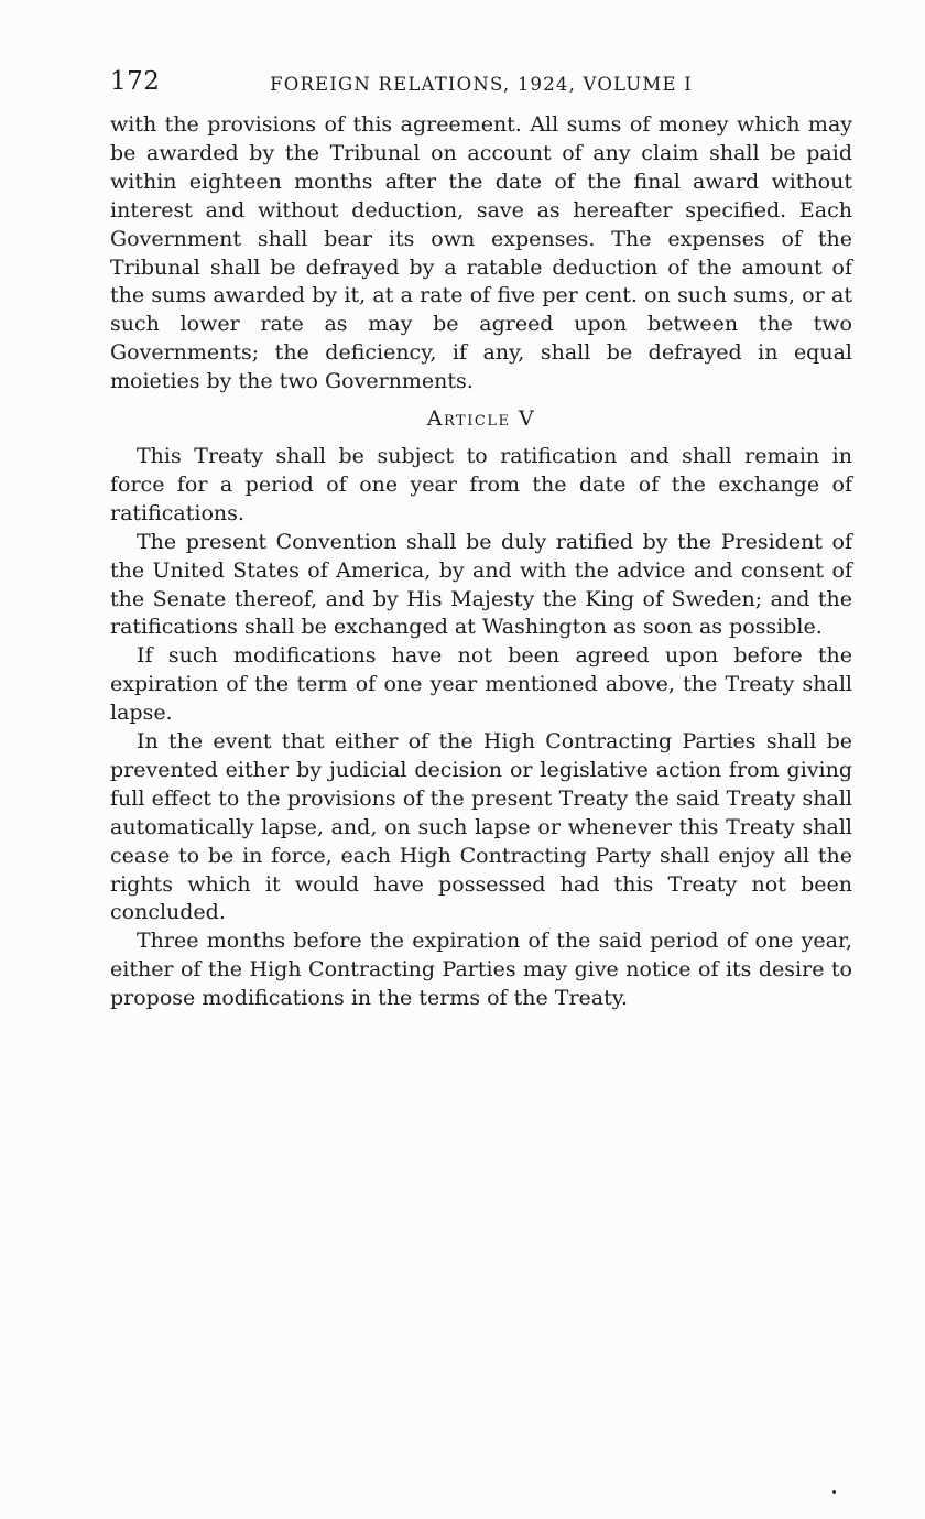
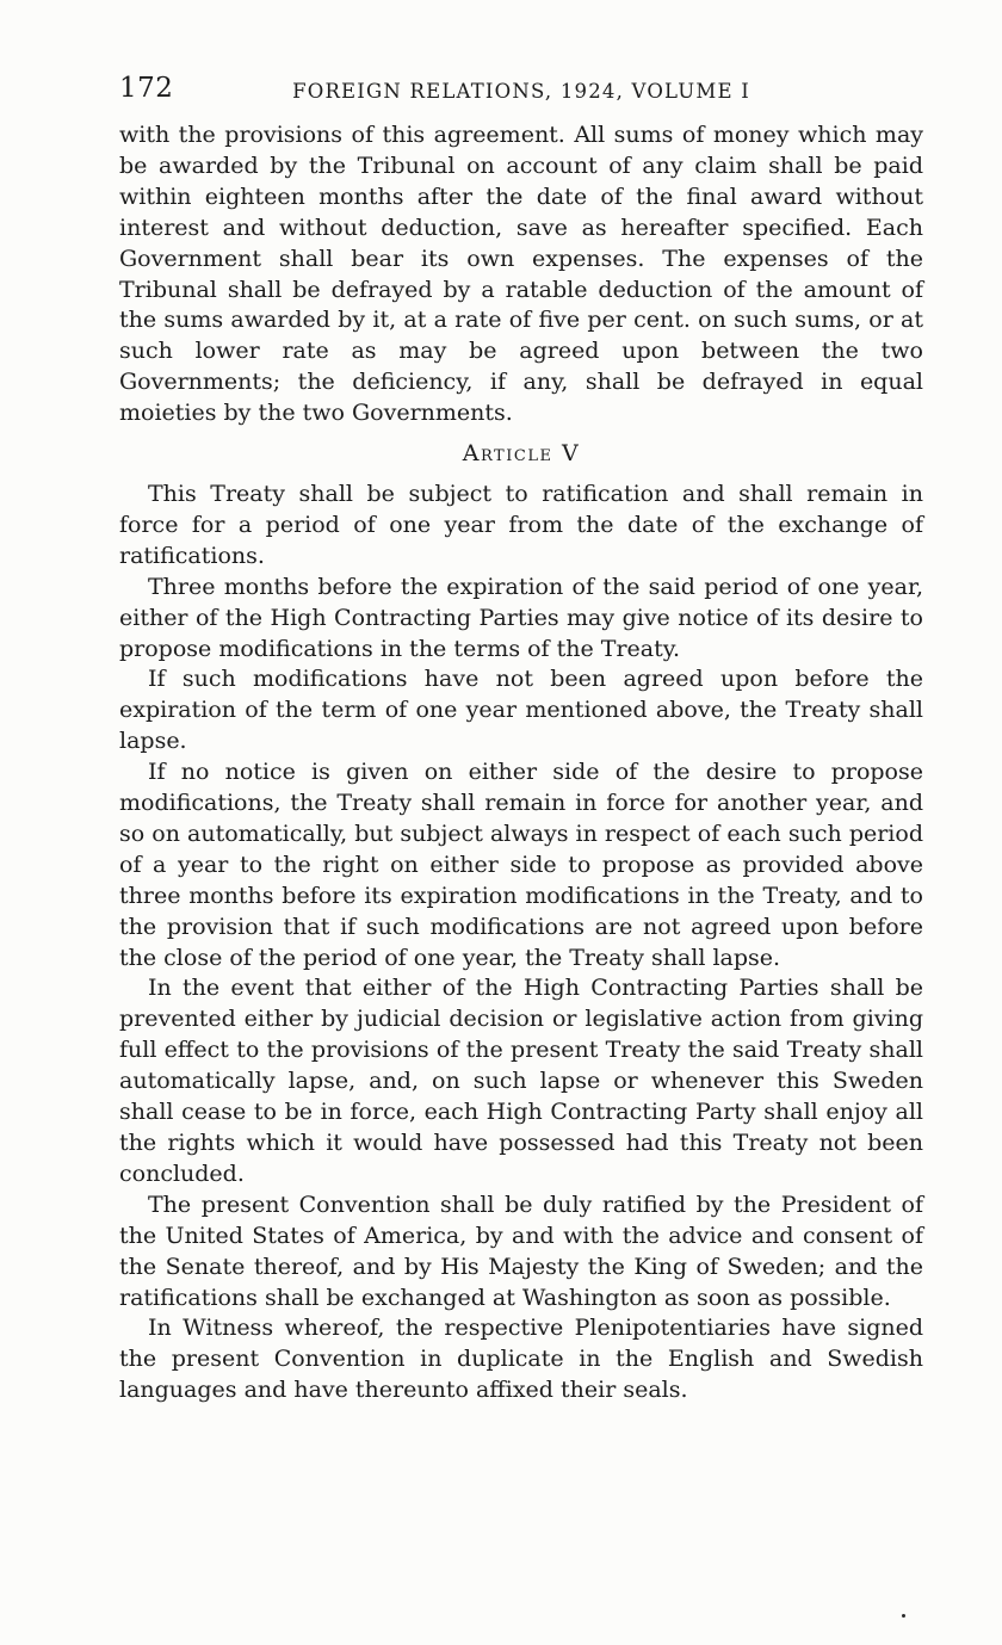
  172
  FOREIGN RELATIONS, 1924, VOLUME I
  with the provisions of this agreement. All sums of money which may be awarded by the Tribunal on account of any claim shall be paid within eighteen months after the date of the final award without interest and without deduction, save as hereafter specified. Each Government shall bear its own expenses. The expenses of the Tribunal shall be defrayed by a ratable deduction of the amount of the sums awarded by it, at a rate of five per cent. on such sums, or at such lower rate as may be agreed upon between the two Governments; the deficiency, if any, shall be defrayed in equal moieties by the two Governments.
  Article V
  This Treaty shall be subject to ratification and shall remain in force for a period of one year from the date of the exchange of ratifications.
- The present Convention shall be duly ratified by the President of the United States of America, by and with the advice and consent of the Senate thereof, and by His Majesty the King of Sweden; and the ratifications shall be exchanged at Washington as soon as possible.
+ Three months before the expiration of the said period of one year, either of the High Contracting Parties may give notice of its desire to propose modifications in the terms of the Treaty.
  If such modifications have not been agreed upon before the expiration of the term of one year mentioned above, the Treaty shall lapse.
+ If no notice is given on either side of the desire to propose modifications, the Treaty shall remain in force for another year, and so on automatically, but subject always in respect of each such period of a year to the right on either side to propose as provided above three months before its expiration modifications in the Treaty, and to the provision that if such modifications are not agreed upon before the close of the period of one year, the Treaty shall lapse.
- In the event that either of the High Contracting Parties shall be prevented either by judicial decision or legislative action from giving full effect to the provisions of the present Treaty the said Treaty shall automatically lapse, and, on such lapse or whenever this Treaty shall cease to be in force, each High Contracting Party shall enjoy all the rights which it would have possessed had this Treaty not been concluded.
+ In the event that either of the High Contracting Parties shall be prevented either by judicial decision or legislative action from giving full effect to the provisions of the present Treaty the said Treaty shall automatically lapse, and, on such lapse or whenever this Sweden shall cease to be in force, each High Contracting Party shall enjoy all the rights which it would have possessed had this Treaty not been concluded.
- Three months before the expiration of the said period of one year, either of the High Contracting Parties may give notice of its desire to propose modifications in the terms of the Treaty.
+ The present Convention shall be duly ratified by the President of the United States of America, by and with the advice and consent of the Senate thereof, and by His Majesty the King of Sweden; and the ratifications shall be exchanged at Washington as soon as possible.
+ In Witness whereof, the respective Plenipotentiaries have signed the present Convention in duplicate in the English and Swedish languages and have thereunto affixed their seals.
